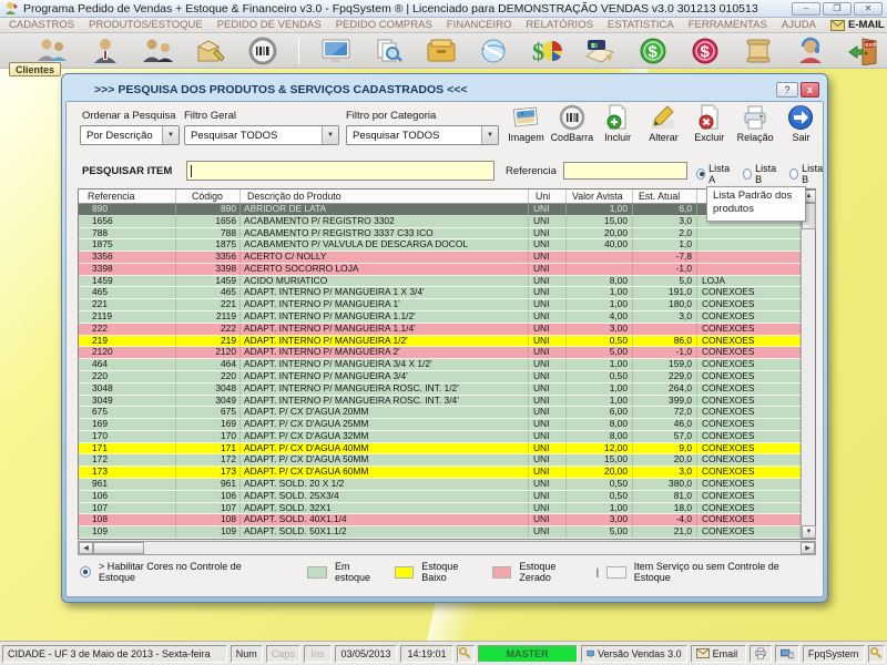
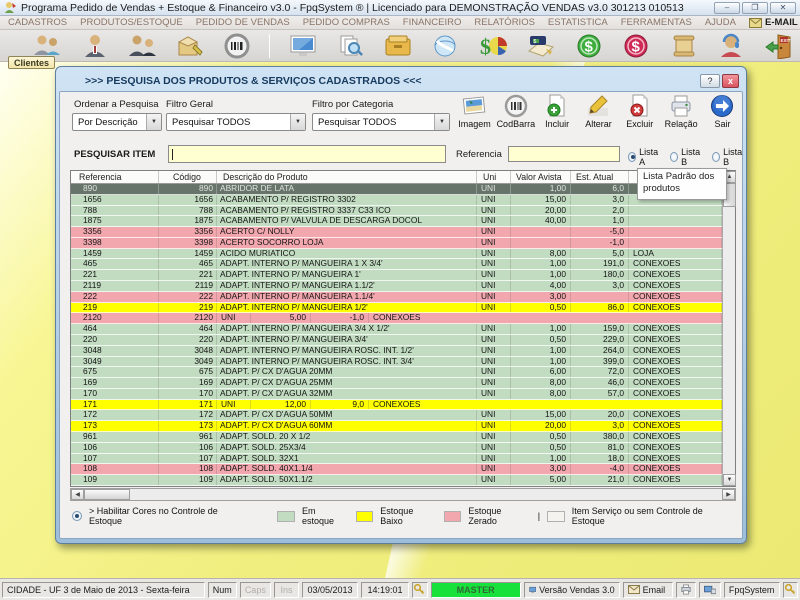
  Programa Pedido de Vendas + Estoque & Financeiro v3.0 - FpqSystem ® | Licenciado para DEMONSTRAÇÃO VENDAS v3.0 301213 010513
  ‒
  ❐
  ✕
  CADASTROS
  PRODUTOS/ESTOQUE
  PEDIDO DE VENDAS
  PEDIDO COMPRAS
  FINANCEIRO
  RELATÓRIOS
  ESTATISTICA
  FERRAMENTAS
  AJUDA
  E-MAIL
  $
  $
  $
  Clientes
  >>> PESQUISA DOS PRODUTOS & SERVIÇOS CADASTRADOS <<<
  ?
  x
  Ordenar a Pesquisa
  Filtro Geral
  Filtro por Categoria
  Por Descrição
  Pesquisar TODOS
  Pesquisar TODOS
  Imagem
  CodBarra
  Incluir
  Alterar
  Excluir
  Relação
  Sair
  PESQUISAR ITEM
  Referencia
  Lista A
  Lista B
  Lista B
  Lista Padrão dos produtos
  Referencia
  Código
  Descrição do Produto
  Uni
  Valor Avista
  Est. Atual
  890
  890
  ABRIDOR DE LATA
  UNI
  1,00
  6,0
  1656
  1656
  ACABAMENTO P/ REGISTRO 3302
  UNI
  15,00
  3,0
  788
  788
  ACABAMENTO P/ REGISTRO 3337 C33 ICO
  UNI
  20,00
  2,0
  1875
  1875
  ACABAMENTO P/ VALVULA DE DESCARGA DOCOL
  UNI
  40,00
  1,0
  3356
  3356
  ACERTO C/ NOLLY
  UNI
- -7,8
+ -5,0
  3398
  3398
  ACERTO SOCORRO LOJA
  UNI
  -1,0
  1459
  1459
  ACIDO MURIATICO
  UNI
  8,00
  5,0
  LOJA
  465
  465
  ADAPT. INTERNO P/ MANGUEIRA 1 X 3/4'
  UNI
  1,00
  191,0
  CONEXOES
  221
  221
  ADAPT. INTERNO P/ MANGUEIRA 1'
  UNI
  1,00
  180,0
  CONEXOES
  2119
  2119
  ADAPT. INTERNO P/ MANGUEIRA 1.1/2'
  UNI
  4,00
  3,0
  CONEXOES
  222
  222
  ADAPT. INTERNO P/ MANGUEIRA 1.1/4'
  UNI
  3,00
  CONEXOES
  219
  219
  ADAPT. INTERNO P/ MANGUEIRA 1/2'
  UNI
  0,50
  86,0
  CONEXOES
  2120
  2120
- ADAPT. INTERNO P/ MANGUEIRA 2'
  UNI
  5,00
  -1,0
  CONEXOES
  464
  464
  ADAPT. INTERNO P/ MANGUEIRA 3/4 X 1/2'
  UNI
  1,00
  159,0
  CONEXOES
  220
  220
  ADAPT. INTERNO P/ MANGUEIRA 3/4'
  UNI
  0,50
  229,0
  CONEXOES
  3048
  3048
  ADAPT. INTERNO P/ MANGUEIRA ROSC. INT. 1/2'
  UNI
  1,00
  264,0
  CONEXOES
  3049
  3049
  ADAPT. INTERNO P/ MANGUEIRA ROSC. INT. 3/4'
  UNI
  1,00
  399,0
  CONEXOES
  675
  675
  ADAPT. P/ CX D'AGUA 20MM
  UNI
  6,00
  72,0
  CONEXOES
  169
  169
  ADAPT. P/ CX D'AGUA 25MM
  UNI
  8,00
  46,0
  CONEXOES
  170
  170
  ADAPT. P/ CX D'AGUA 32MM
  UNI
  8,00
  57,0
  CONEXOES
  171
  171
- ADAPT. P/ CX D'AGUA 40MM
  UNI
  12,00
  9,0
  CONEXOES
  172
  172
  ADAPT. P/ CX D'AGUA 50MM
  UNI
  15,00
  20,0
  CONEXOES
  173
  173
  ADAPT. P/ CX D'AGUA 60MM
  UNI
  20,00
  3,0
  CONEXOES
  961
  961
  ADAPT. SOLD. 20 X 1/2
  UNI
  0,50
  380,0
  CONEXOES
  106
  106
  ADAPT. SOLD. 25X3/4
  UNI
  0,50
  81,0
  CONEXOES
  107
  107
  ADAPT. SOLD. 32X1
  UNI
  1,00
  18,0
  CONEXOES
  108
  108
  ADAPT. SOLD. 40X1.1/4
  UNI
  3,00
  -4,0
  CONEXOES
  109
  109
  ADAPT. SOLD. 50X1.1/2
  UNI
  5,00
  21,0
  CONEXOES
  > Habilitar Cores no Controle de Estoque
  Em estoque
  Estoque Baixo
  Estoque Zerado
  |
  Item Serviço ou sem Controle de Estoque
  CIDADE - UF 3 de Maio de 2013 - Sexta-feira
  Num
  Caps
  Ins
  03/05/2013
  14:19:01
  MASTER
  Versão Vendas 3.0
  Email
  FpqSystem
